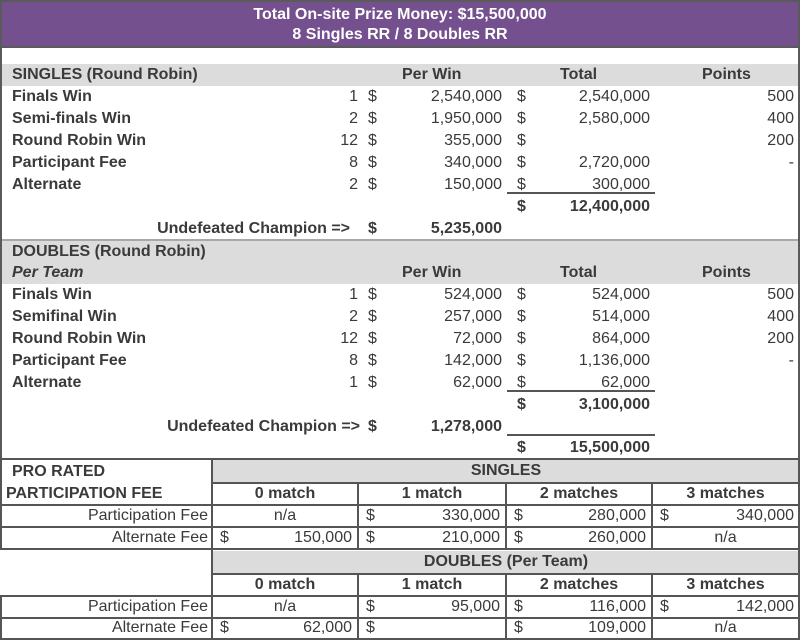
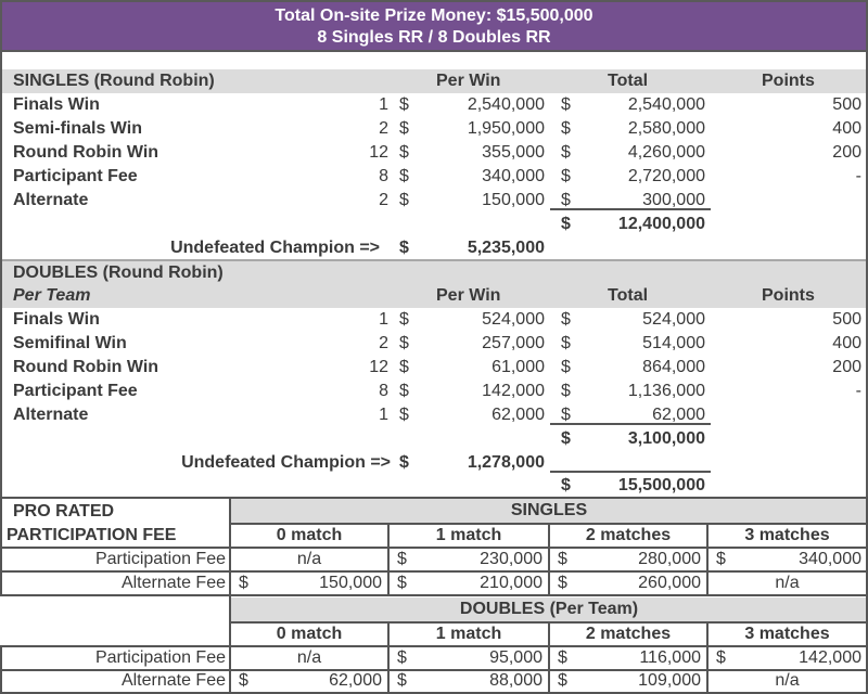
  Total On-site Prize Money: $15,500,000
  8 Singles RR / 8 Doubles RR
  SINGLES (Round Robin)
  Per Win
  Total
  Points
  Finals Win
  1
  $
  2,540,000
  $
  2,540,000
  500
  Semi-finals Win
  2
  $
  1,950,000
  $
  2,580,000
  400
  Round Robin Win
  12
  $
  355,000
  $
+ 4,260,000
  200
  Participant Fee
  8
  $
  340,000
  $
  2,720,000
  -
  Alternate
  2
  $
  150,000
  $
  300,000
  $
  12,400,000
  Undefeated Champion =>
  $
  5,235,000
  DOUBLES (Round Robin)
  Per Team
  Per Win
  Total
  Points
  Finals Win
  1
  $
  524,000
  $
  524,000
  500
  Semifinal Win
  2
  $
  257,000
  $
  514,000
  400
  Round Robin Win
  12
  $
- 72,000
+ 61,000
  $
  864,000
  200
  Participant Fee
  8
  $
  142,000
  $
  1,136,000
  -
  Alternate
  1
  $
  62,000
  $
  62,000
  $
  3,100,000
  Undefeated Champion =>
  $
  1,278,000
  $
  15,500,000
  PRO RATED
  PARTICIPATION FEE
  SINGLES
  0 match
  1 match
  2 matches
  3 matches
  Participation Fee
  n/a
  $
- 330,000
+ 230,000
  $
  280,000
  $
  340,000
  Alternate Fee
  $
  150,000
  $
  210,000
  $
  260,000
  n/a
  DOUBLES (Per Team)
  0 match
  1 match
  2 matches
  3 matches
  Participation Fee
  n/a
  $
  95,000
  $
  116,000
  $
  142,000
  Alternate Fee
  $
  62,000
  $
+ 88,000
  $
  109,000
  n/a
